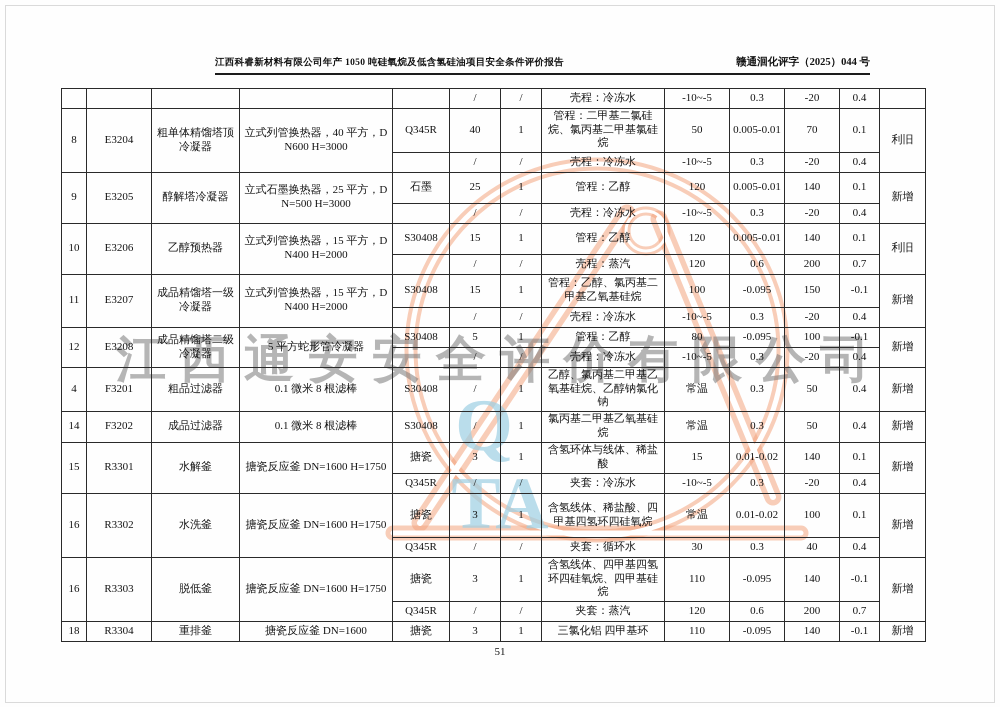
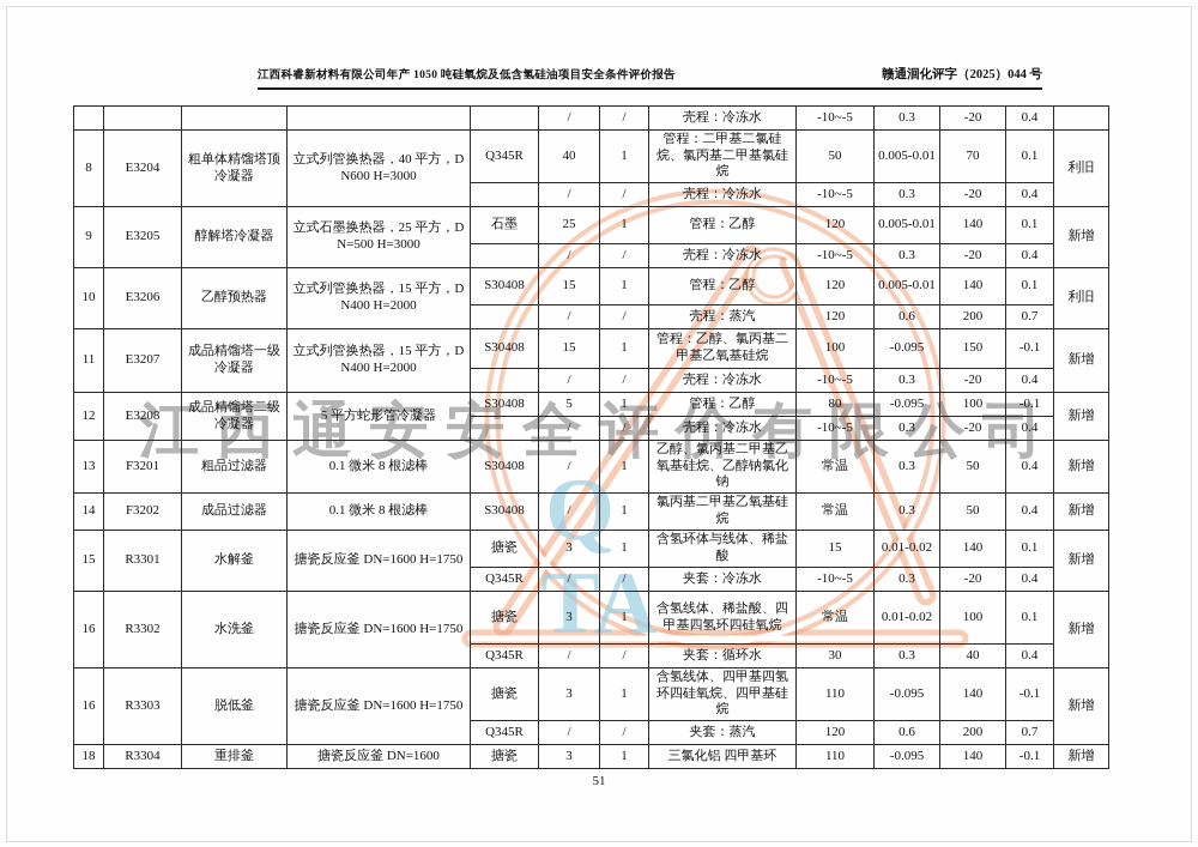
  Q
  TA
  江西通安安全评价有限公司
  江西科睿新材料有限公司年产 1050 吨硅氧烷及低含氢硅油项目安全条件评价报告
  赣通洄化评字（2025）044 号
  					/	/	壳程：冷冻水	-10~-5	0.3	-20	0.4
  8	E3204	粗单体精馏塔顶冷凝器	立式列管换热器，40 平方，DN600 H=3000	Q345R	40	1	管程：二甲基二氯硅烷、氯丙基二甲基氯硅烷	50	0.005-0.01	70	0.1	利旧
  	/	/	壳程：冷冻水	-10~-5	0.3	-20	0.4
  9	E3205	醇解塔冷凝器	立式石墨换热器，25 平方，DN=500 H=3000	石墨	25	1	管程：乙醇	120	0.005-0.01	140	0.1	新增
  	/	/	壳程：冷冻水	-10~-5	0.3	-20	0.4
  10	E3206	乙醇预热器	立式列管换热器，15 平方，DN400 H=2000	S30408	15	1	管程：乙醇	120	0.005-0.01	140	0.1	利旧
  	/	/	壳程：蒸汽	120	0.6	200	0.7
  11	E3207	成品精馏塔一级冷凝器	立式列管换热器，15 平方，DN400 H=2000	S30408	15	1	管程：乙醇、氯丙基二甲基乙氧基硅烷	100	-0.095	150	-0.1	新增
  	/	/	壳程：冷冻水	-10~-5	0.3	-20	0.4
  12	E3208	成品精馏塔二级冷凝器	5 平方蛇形管冷凝器	S30408	5	1	管程：乙醇	80	-0.095	100	-0.1	新增
  	/	/	壳程：冷冻水	-10~-5	0.3	-20	0.4
- 4	F3201	粗品过滤器	0.1 微米 8 根滤棒	S30408	/	1	乙醇、氯丙基二甲基乙氧基硅烷、乙醇钠氯化钠	常温	0.3	50	0.4	新增
+ 13	F3201	粗品过滤器	0.1 微米 8 根滤棒	S30408	/	1	乙醇、氯丙基二甲基乙氧基硅烷、乙醇钠氯化钠	常温	0.3	50	0.4	新增
  14	F3202	成品过滤器	0.1 微米 8 根滤棒	S30408	/	1	氯丙基二甲基乙氧基硅烷	常温	0.3	50	0.4	新增
  15	R3301	水解釜	搪瓷反应釜 DN=1600 H=1750	搪瓷	3	1	含氢环体与线体、稀盐酸	15	0.01-0.02	140	0.1	新增
  Q345R	/	/	夹套：冷冻水	-10~-5	0.3	-20	0.4
  16	R3302	水洗釜	搪瓷反应釜 DN=1600 H=1750	搪瓷	3	1	含氢线体、稀盐酸、四甲基四氢环四硅氧烷	常温	0.01-0.02	100	0.1	新增
  Q345R	/	/	夹套：循环水	30	0.3	40	0.4
  16	R3303	脱低釜	搪瓷反应釜 DN=1600 H=1750	搪瓷	3	1	含氢线体、四甲基四氢环四硅氧烷、四甲基硅烷	110	-0.095	140	-0.1	新增
  Q345R	/	/	夹套：蒸汽	120	0.6	200	0.7
  18	R3304	重排釜	搪瓷反应釜 DN=1600	搪瓷	3	1	三氯化铝 四甲基环	110	-0.095	140	-0.1	新增
  51
